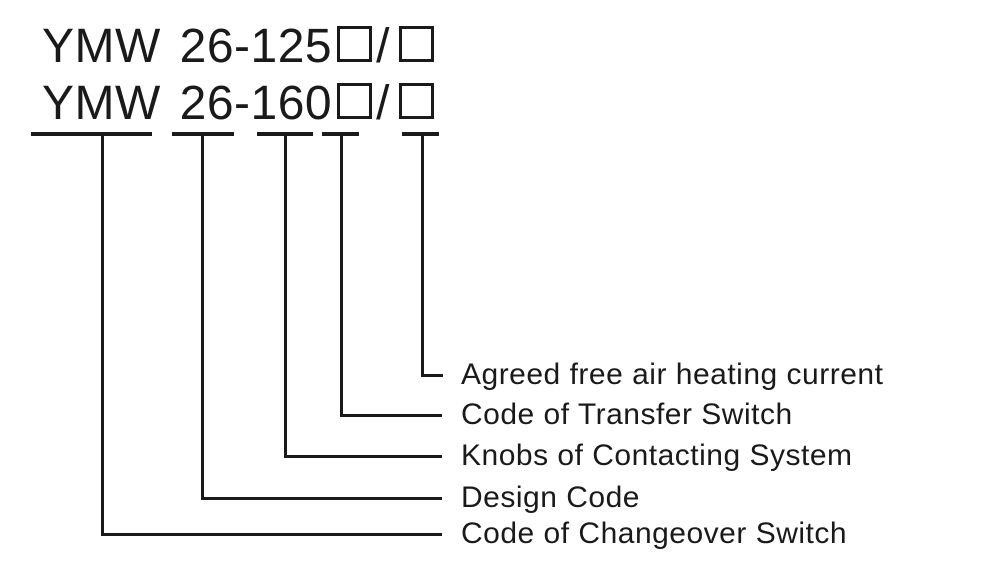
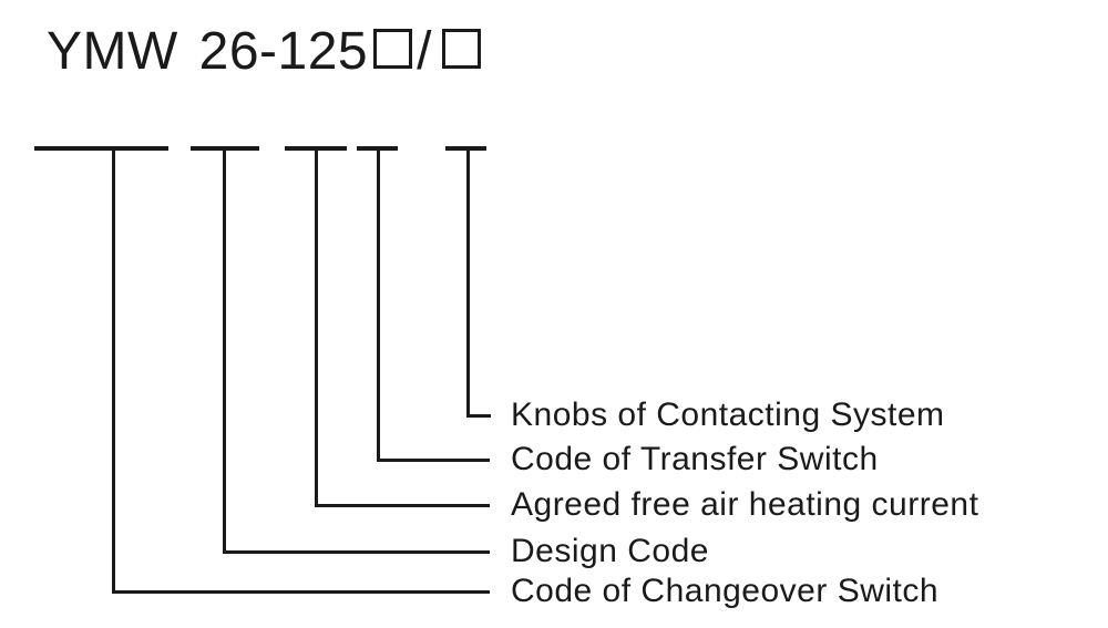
  YMW 26-125 /
- YMW 26-160 /
- Agreed free air heating current
+ Knobs of Contacting System
  Code of Transfer Switch
- Knobs of Contacting System
+ Agreed free air heating current
  Design Code
  Code of Changeover Switch
